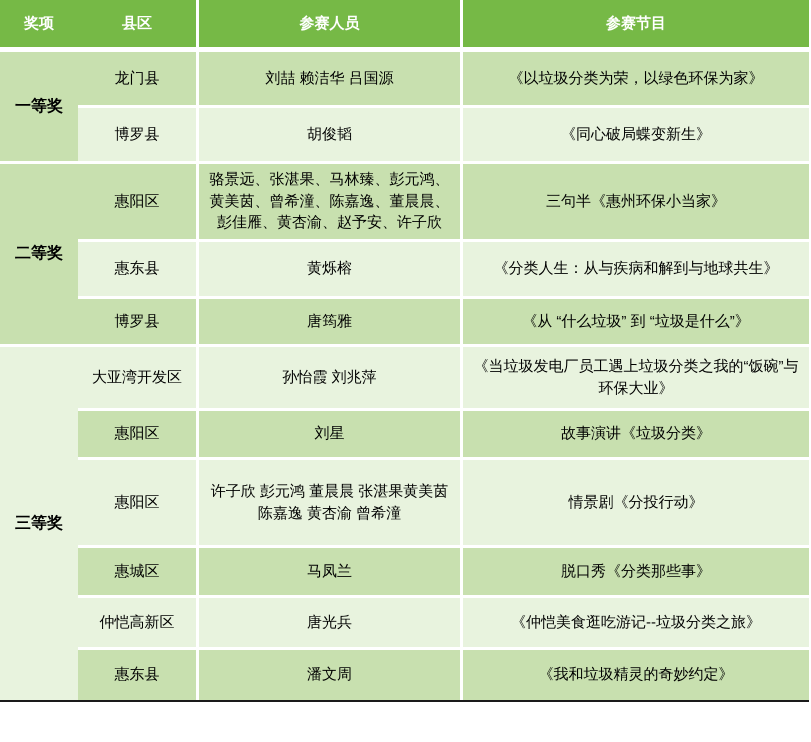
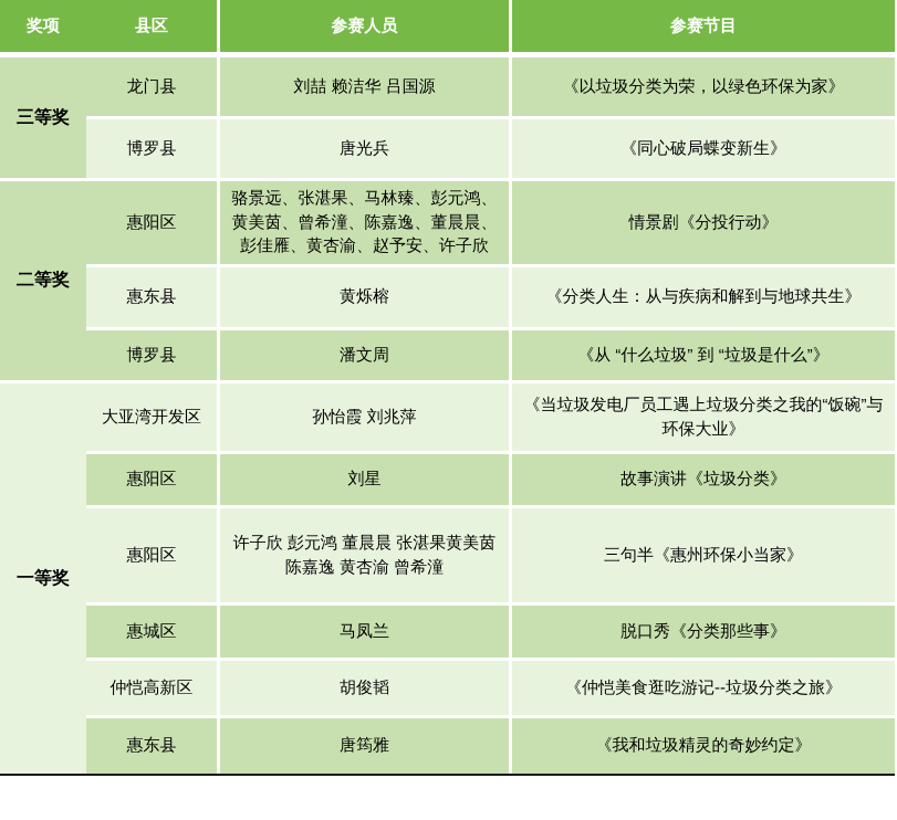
  奖项	县区	参赛人员	参赛节目
- 一等奖	龙门县	刘喆 赖洁华 吕国源	《以垃圾分类为荣，以绿色环保为家》
+ 三等奖	龙门县	刘喆 赖洁华 吕国源	《以垃圾分类为荣，以绿色环保为家》
- 博罗县	胡俊韬	《同心破局蝶变新生》
+ 博罗县	唐光兵	《同心破局蝶变新生》
- 二等奖	惠阳区	骆景远、张湛果、马林臻、彭元鸿、黄美茵、曾希潼、陈嘉逸、董晨晨、彭佳雁、黄杏渝、赵予安、许子欣	三句半《惠州环保小当家》
+ 二等奖	惠阳区	骆景远、张湛果、马林臻、彭元鸿、黄美茵、曾希潼、陈嘉逸、董晨晨、彭佳雁、黄杏渝、赵予安、许子欣	情景剧《分投行动》
  惠东县	黄烁榕	《分类人生：从与疾病和解到与地球共生》
- 博罗县	唐筠雅	《从 “什么垃圾” 到 “垃圾是什么”》
+ 博罗县	潘文周	《从 “什么垃圾” 到 “垃圾是什么”》
- 三等奖	大亚湾开发区	孙怡霞 刘兆萍	《当垃圾发电厂员工遇上垃圾分类之我的“饭碗”与环保大业》
+ 一等奖	大亚湾开发区	孙怡霞 刘兆萍	《当垃圾发电厂员工遇上垃圾分类之我的“饭碗”与环保大业》
  惠阳区	刘星	故事演讲《垃圾分类》
- 惠阳区	许子欣 彭元鸿 董晨晨 张湛果黄美茵 陈嘉逸 黄杏渝 曾希潼	情景剧《分投行动》
+ 惠阳区	许子欣 彭元鸿 董晨晨 张湛果黄美茵 陈嘉逸 黄杏渝 曾希潼	三句半《惠州环保小当家》
  惠城区	马凤兰	脱口秀《分类那些事》
- 仲恺高新区	唐光兵	《仲恺美食逛吃游记--垃圾分类之旅》
+ 仲恺高新区	胡俊韬	《仲恺美食逛吃游记--垃圾分类之旅》
- 惠东县	潘文周	《我和垃圾精灵的奇妙约定》
+ 惠东县	唐筠雅	《我和垃圾精灵的奇妙约定》
